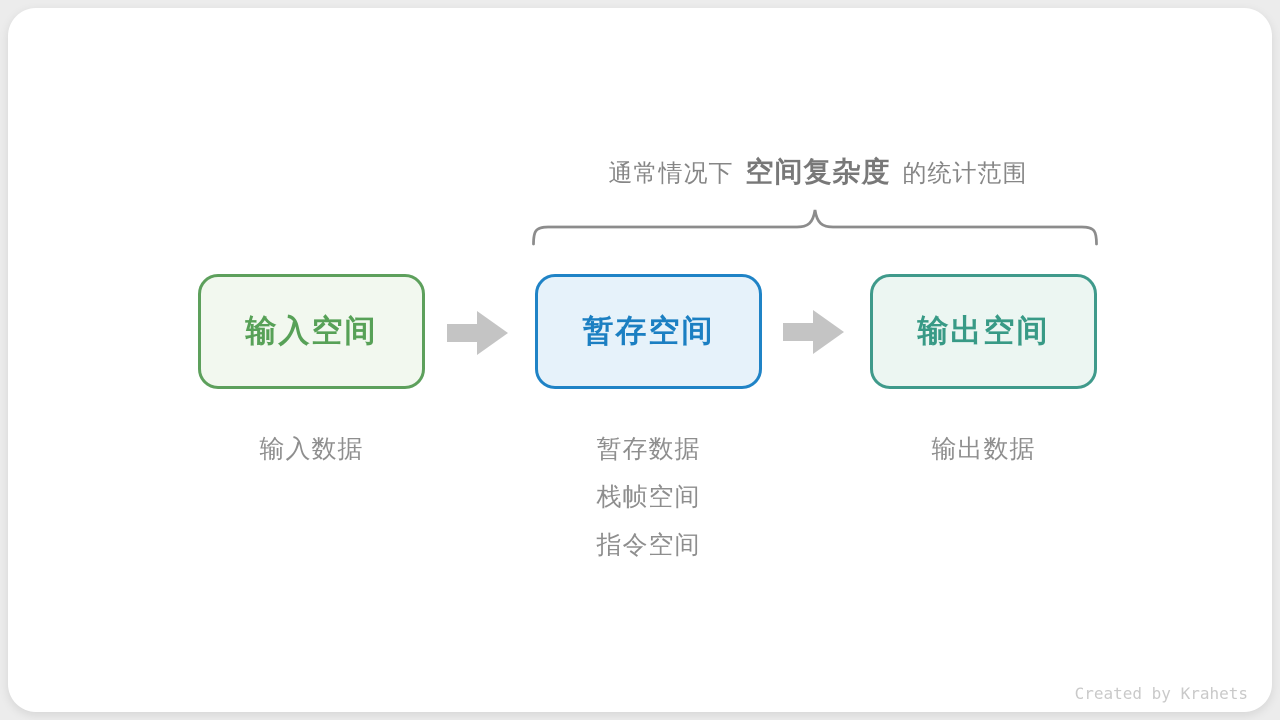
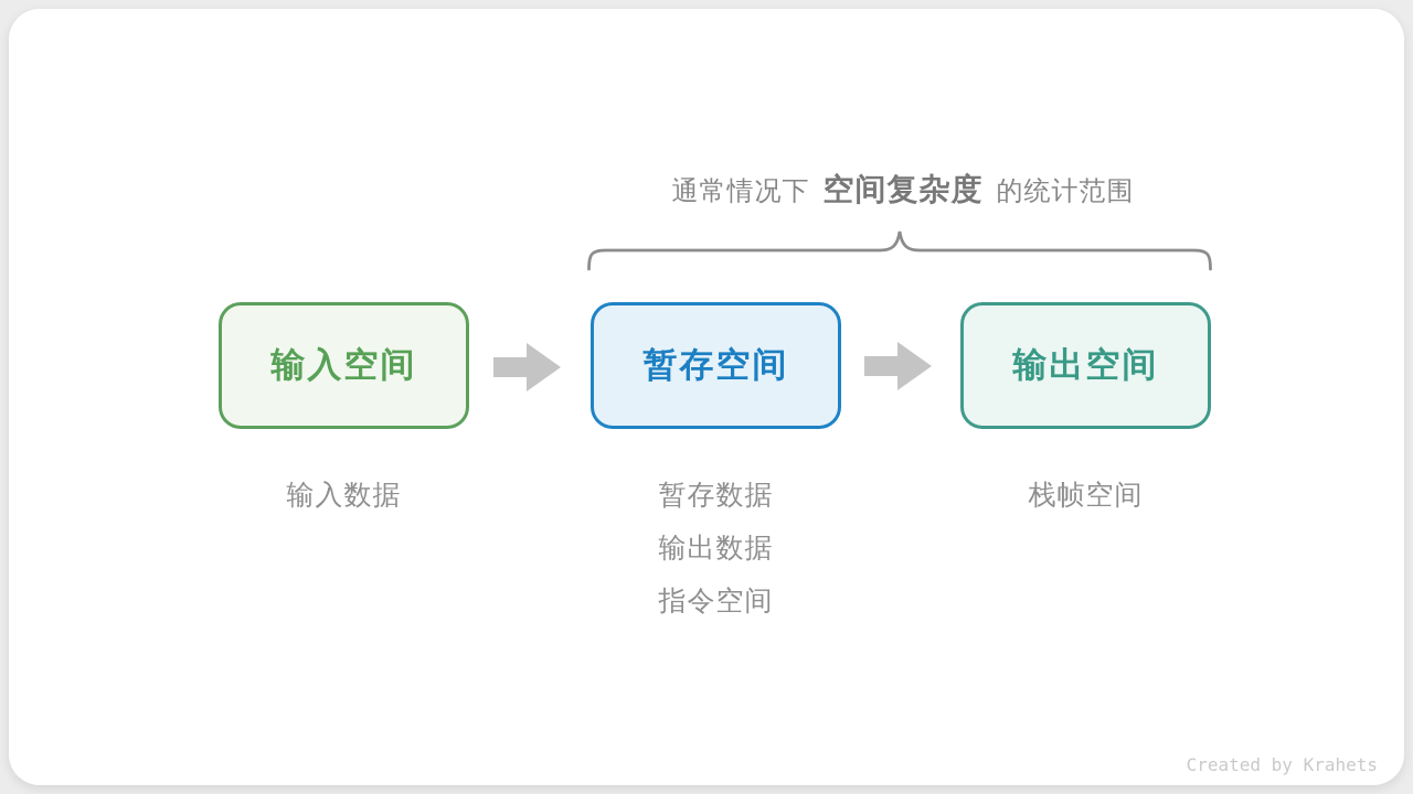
  通常情况下
  空间复杂度
  的统计范围
  输入空间
  暂存空间
  输出空间
  输入数据
  暂存数据
- 栈帧空间
+ 输出数据
  指令空间
- 输出数据
+ 栈帧空间
  Created by Krahets
